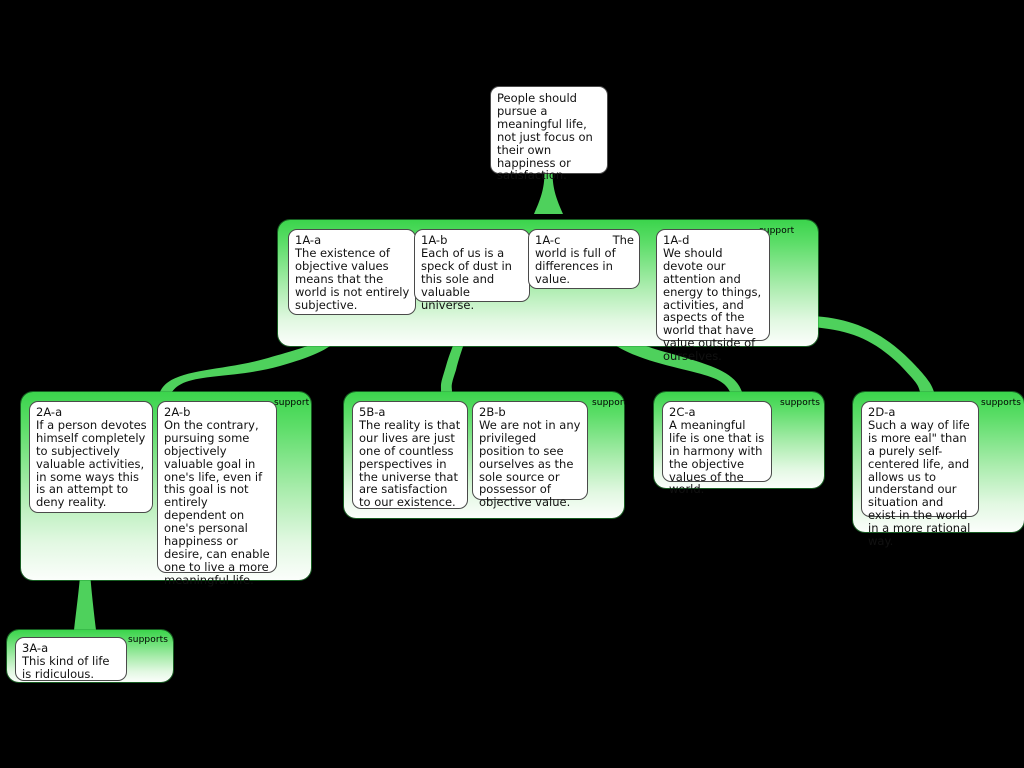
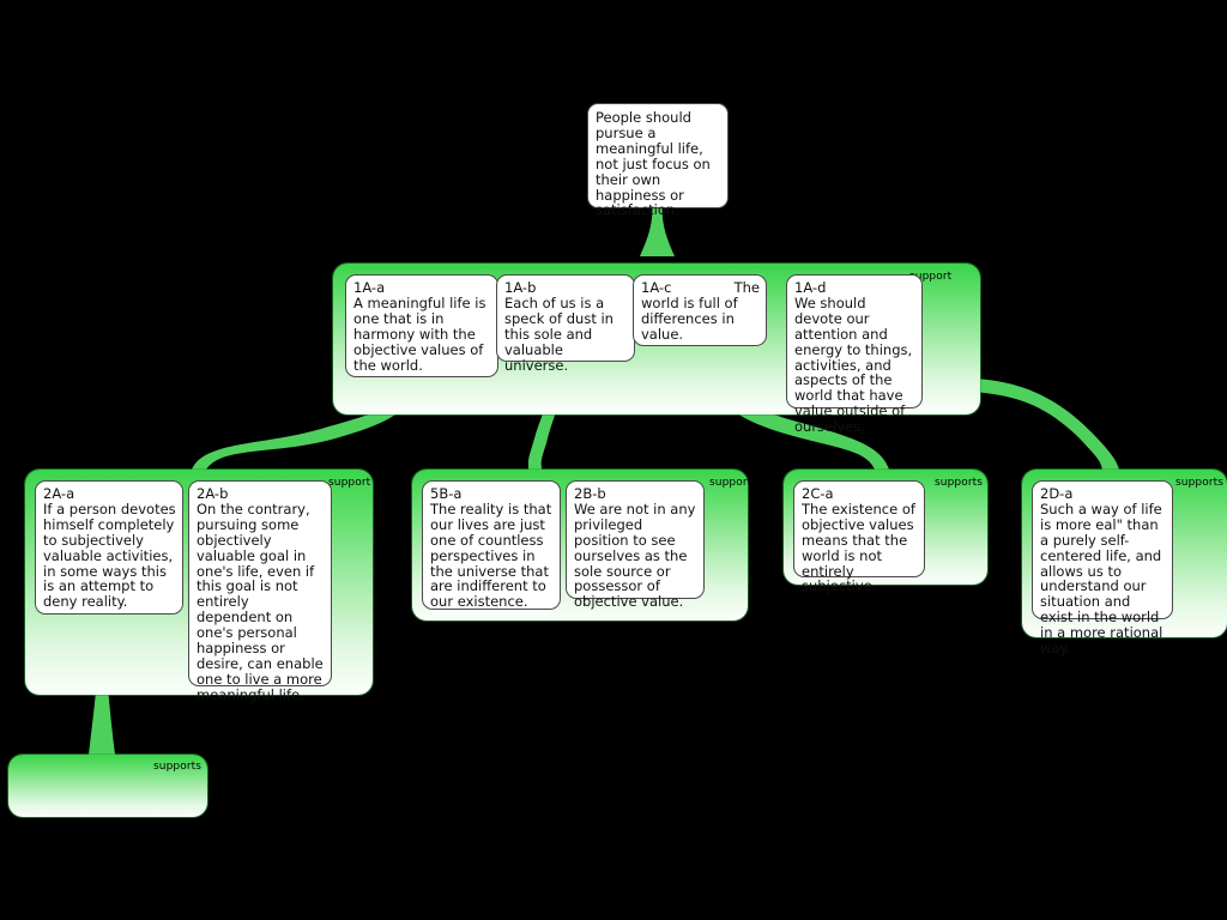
  People should pursue a meaningful life, not just focus on their own happiness or satisfaction.
  pport
  1A-a
- The existence of objective values means that the world is not entirely subjective.
+ A meaningful life is one that is in harmony with the objective values of the world.
  1A-b
  Each of us is a speck of dust in this sole and valuable universe.
  The
  1A-c
  world is full of differences in value.
  1A-d
  We should devote our attention and energy to things, activities, and aspects of the world that have value outside of ourselves.
  support
  2A-a
  If a person devotes himself completely to subjectively valuable activities, in some ways this is an attempt to deny reality.
  2A-b
  On the contrary, pursuing some objectively valuable goal in one's life, even if this goal is not entirely dependent on one's personal happiness or desire, can enable one to live a more meaningful life.
  support
  5B-a
- The reality is that our lives are just one of countless perspectives in the universe that are satisfaction to our existence.
+ The reality is that our lives are just one of countless perspectives in the universe that are indifferent to our existence.
  2B-b
  We are not in any privileged position to see ourselves as the sole source or possessor of objective value.
  supports
  2C-a
- A meaningful life is one that is in harmony with the objective values of the world.
+ The existence of objective values means that the world is not entirely subjective.
  supports
  2D-a
  Such a way of life is more eal" than a purely self-centered life, and allows us to understand our situation and exist in the world in a more rational
  supports
- 3A-a
- This kind of life is ridiculous.
